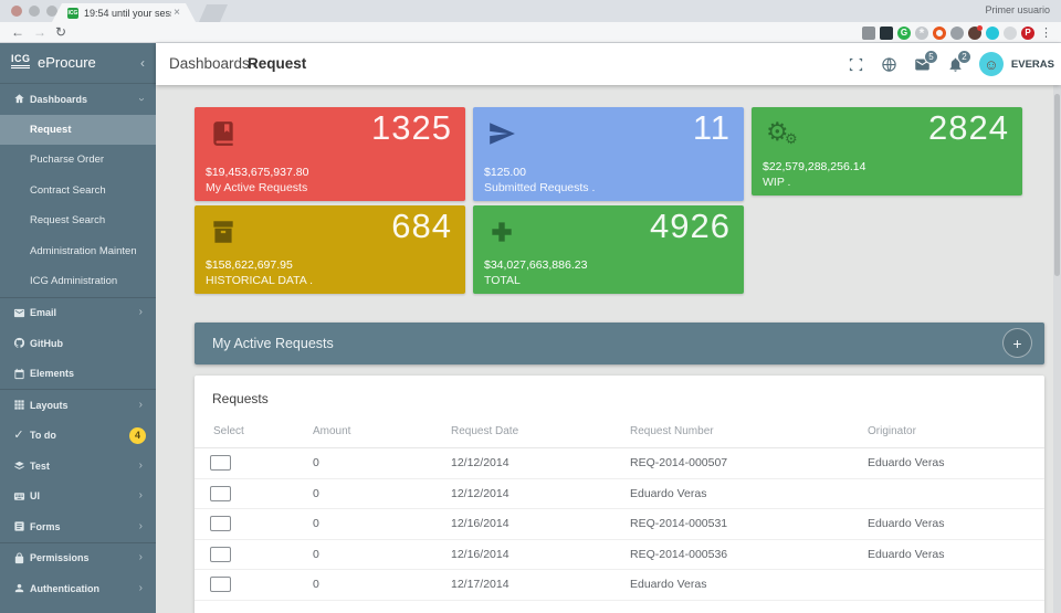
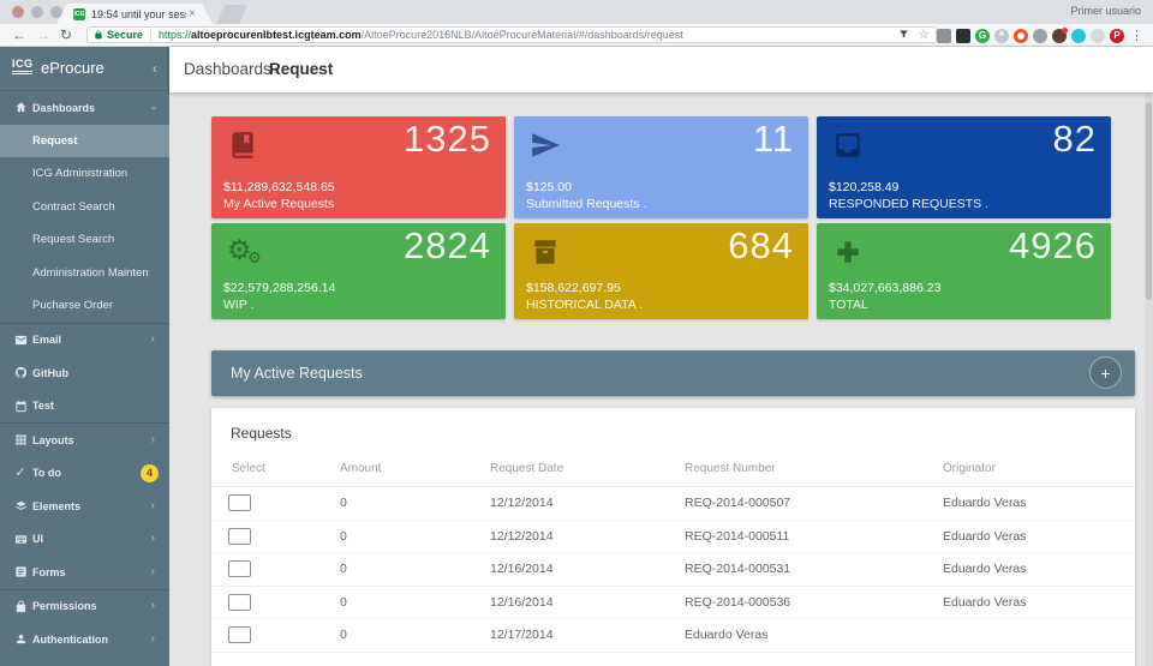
  ×
  Primer usuario
  ←
  →
  ↻
+ Secure
+ https://altoeprocurenlbtest.icgteam.com/AltoeProcure2016NLB/AltoeProcureMaterial/#/dashboards/request
+ ☆
  G
  *
  P
  ⋮
  ICG
  eProcure
  ‹
  Dashboards
  Request
- Pucharse Order
+ ICG Administration
  Contract Search
  Request Search
  Administration Mainten
- ICG Administration
+ Pucharse Order
  Email
  ›
  GitHub
- Elements
+ Test
  Layouts
  ›
  ✓
  To do
  4
- Test
+ Elements
  ›
  UI
  ›
  Forms
  ›
  Permissions
  ›
  Authentication
  ›
  Dashboards ›
  Request
- 5
- 2
- ☺
- EVERAS
  1325
- $19,453,675,937.80
+ $11,289,632,548.65
  My Active Requests
  11
  $125.00
  Submitted Requests .
+ 82
+ $120,258.49
+ RESPONDED REQUESTS .
  ⚙
  ⚙
  2824
  $22,579,288,256.14
  WIP .
  684
  $158,622,697.95
  HISTORICAL DATA .
  4926
  $34,027,663,886.23
  TOTAL
  My Active Requests
  +
  Requests
  Select
  Amount
  Request Date
  Request Number
  Originator
  0
  12/12/2014
  REQ-2014-000507
  Eduardo Veras
  0
  12/12/2014
+ REQ-2014-000511
  Eduardo Veras
  0
  12/16/2014
  REQ-2014-000531
  Eduardo Veras
  0
  12/16/2014
  REQ-2014-000536
  Eduardo Veras
  0
  12/17/2014
  Eduardo Veras
